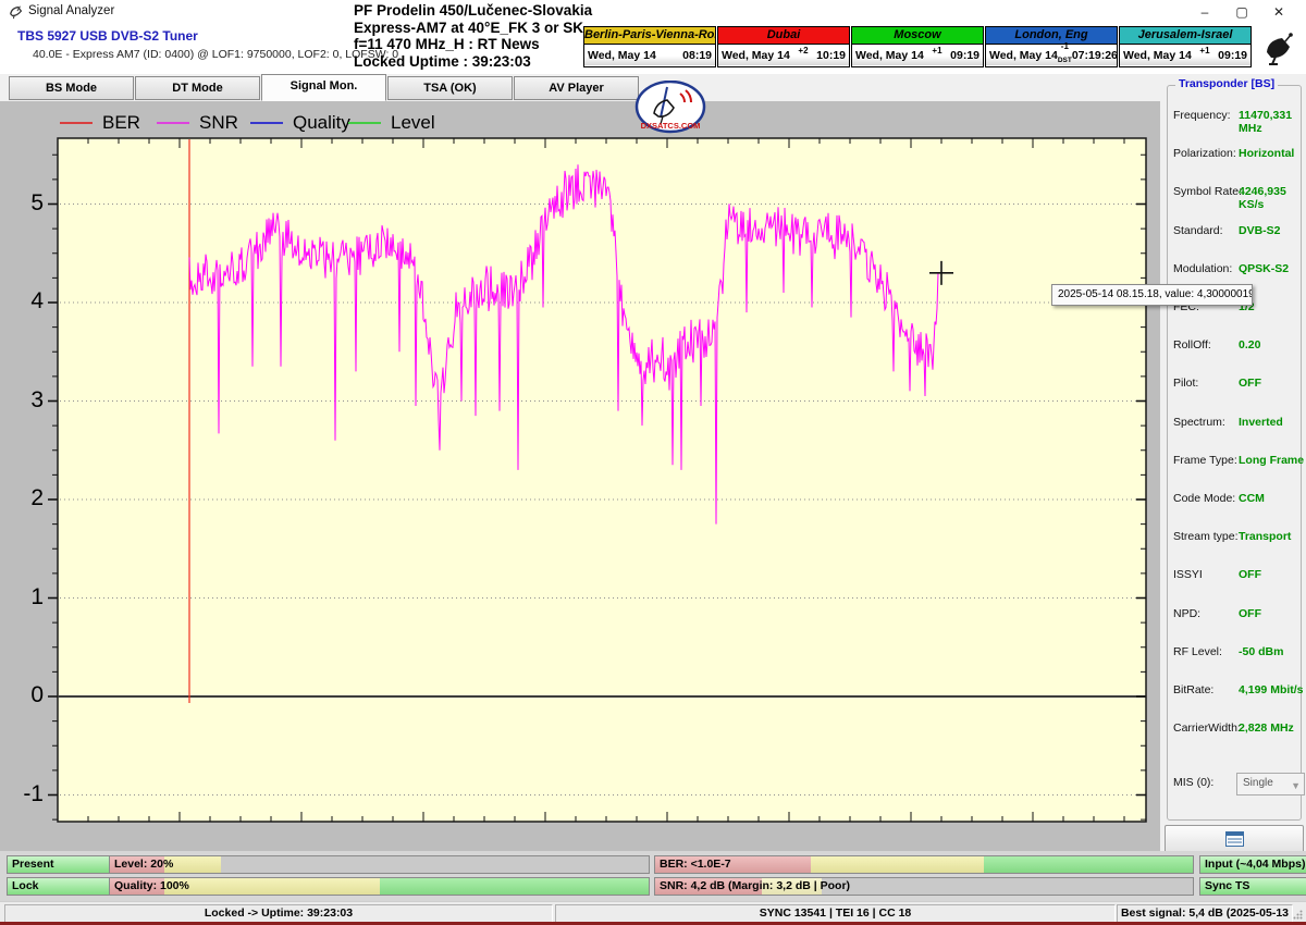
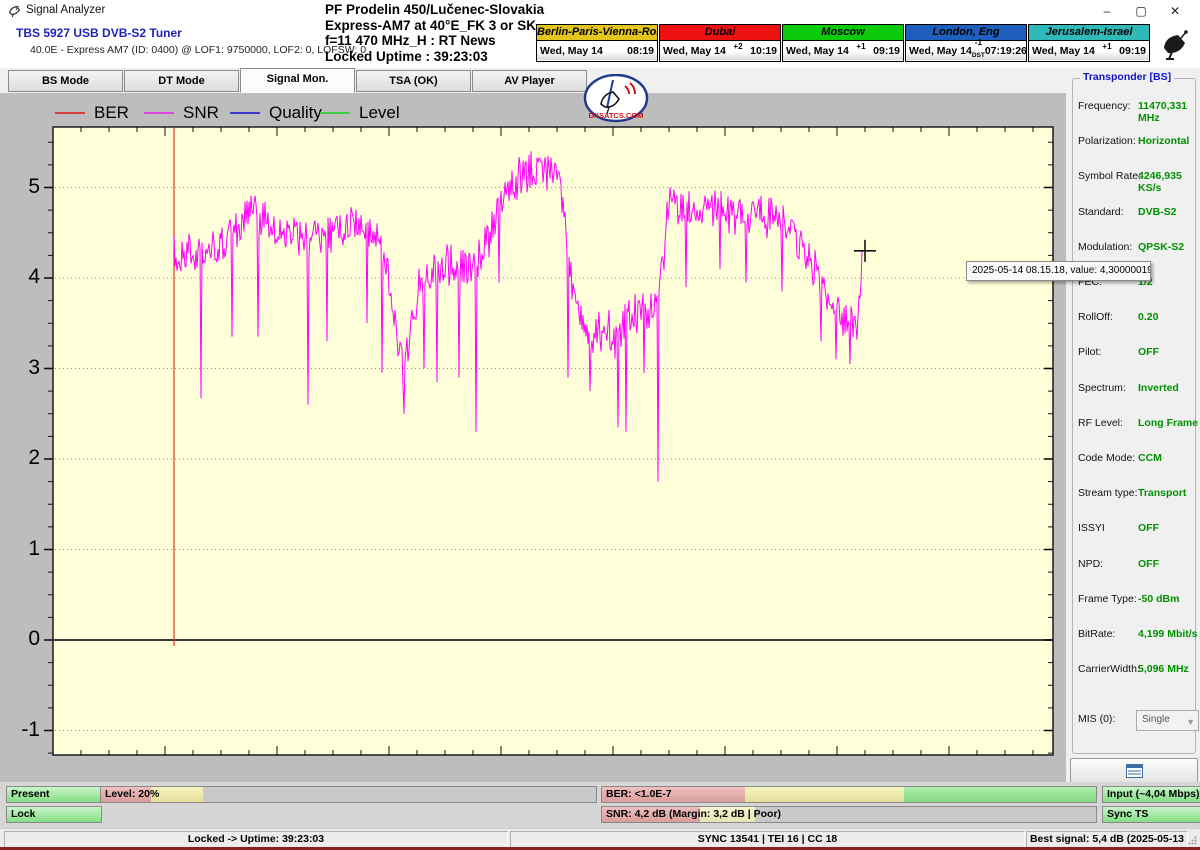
  Signal Analyzer
  –
  ▢
  ✕
  TBS 5927 USB DVB-S2 Tuner
  40.0E - Express AM7 (ID: 0400) @ LOF1: 9750000, LOF2: 0, LOFSW: 0
  PF Prodelin 450/Lučenec-Slovakia
  Express-AM7 at 40°E_FK 3 or SK
  f=11 470 MHz_H : RT News
  Locked Uptime : 39:23:03
  Berlin-Paris-Vienna-Ro
  Wed, May 14
  08:19
  Dubai
  Wed, May 14
  +2
  10:19
  Moscow
  Wed, May 14
  +1
  09:19
  London, Eng
  Wed, May 14
  -1
  07:19:26
  Jerusalem-Israel
  Wed, May 14
  +1
  09:19
  BS Mode
  DT Mode
  Signal Mon.
  TSA (OK)
  AV Player
  BER
  SNR
  Quality
  Level
  DXSATCS.COM
  5
  4
  3
  2
  1
  0
  -1
  2025-05-14 08.15.18, value: 4,30000019
  Transponder [BS]
  Frequency:
  11470,331 MHz
  Polarization:
  Horizontal
  Symbol Rate:
  4246,935 KS/s
  Standard:
  DVB-S2
  Modulation:
  QPSK-S2
  FEC:
  1/2
  RollOff:
  0.20
  Pilot:
  OFF
  Spectrum:
  Inverted
- Frame Type:
+ RF Level:
  Long Frame
  Code Mode:
  CCM
  Stream type:
  Transport
  ISSYI
  OFF
  NPD:
  OFF
- RF Level:
+ Frame Type:
  -50 dBm
  BitRate:
  4,199 Mbit/s
  CarrierWidth:
- 2,828 MHz
+ 5,096 MHz
  MIS (0):
  Single
  ▼
  Present
  Lock
  Input (~4,04 Mbps)
  Sync TS
  Level: 20%
  BER: <1.0E-7
- Quality: 100%
  SNR: 4,2 dB (Margin: 3,2 dB | Poor)
  Locked -> Uptime: 39:23:03
  SYNC 13541 | TEI 16 | CC 18
  Best signal: 5,4 dB (2025-05-13
